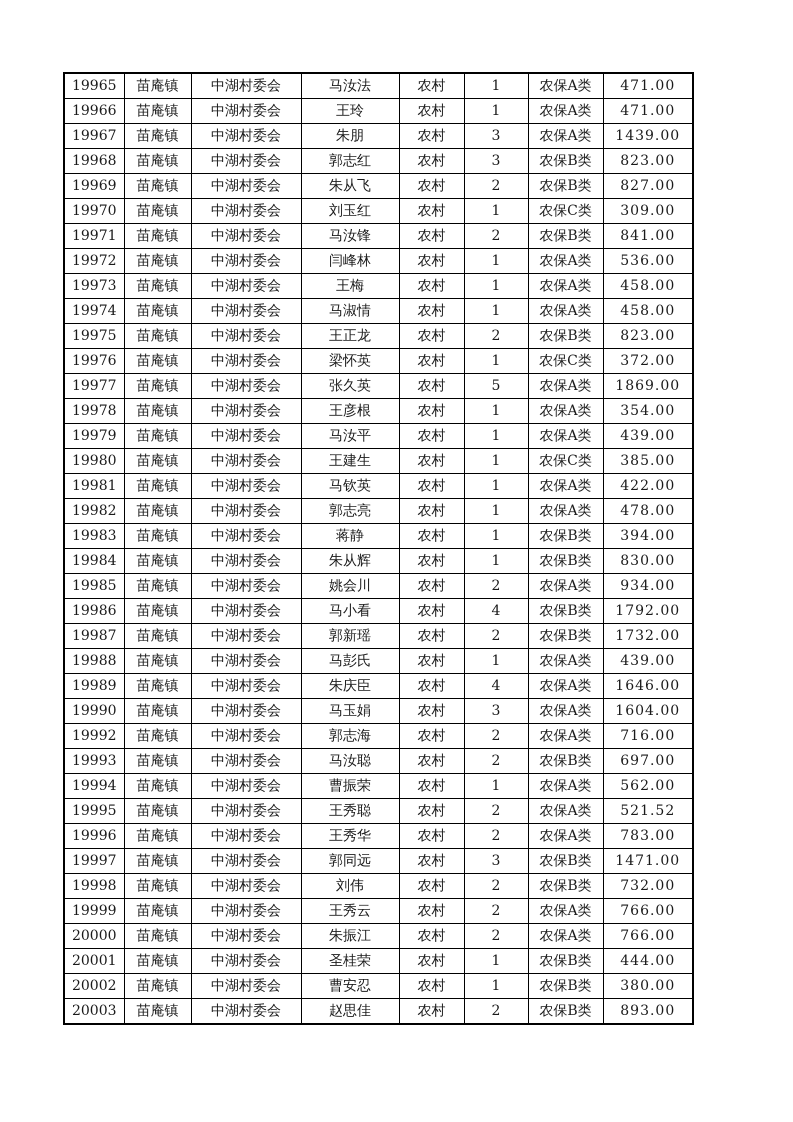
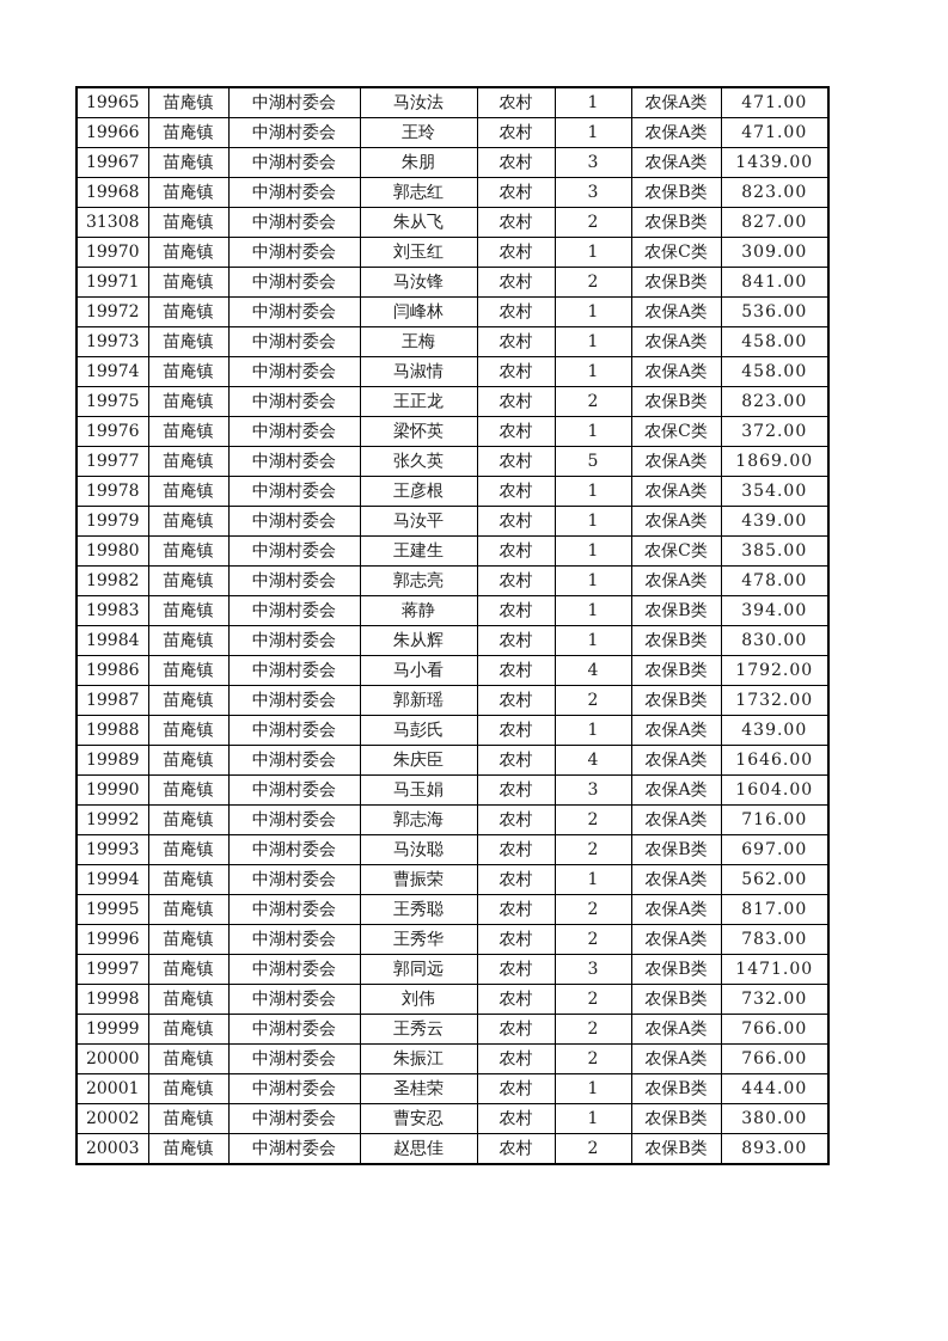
  19965	苗庵镇	中湖村委会	马汝法	农村	1	农保A类	471.00
  19966	苗庵镇	中湖村委会	王玲	农村	1	农保A类	471.00
  19967	苗庵镇	中湖村委会	朱朋	农村	3	农保A类	1439.00
  19968	苗庵镇	中湖村委会	郭志红	农村	3	农保B类	823.00
- 19969	苗庵镇	中湖村委会	朱从飞	农村	2	农保B类	827.00
+ 31308	苗庵镇	中湖村委会	朱从飞	农村	2	农保B类	827.00
  19970	苗庵镇	中湖村委会	刘玉红	农村	1	农保C类	309.00
  19971	苗庵镇	中湖村委会	马汝锋	农村	2	农保B类	841.00
  19972	苗庵镇	中湖村委会	闫峰林	农村	1	农保A类	536.00
  19973	苗庵镇	中湖村委会	王梅	农村	1	农保A类	458.00
  19974	苗庵镇	中湖村委会	马淑情	农村	1	农保A类	458.00
  19975	苗庵镇	中湖村委会	王正龙	农村	2	农保B类	823.00
  19976	苗庵镇	中湖村委会	梁怀英	农村	1	农保C类	372.00
  19977	苗庵镇	中湖村委会	张久英	农村	5	农保A类	1869.00
  19978	苗庵镇	中湖村委会	王彦根	农村	1	农保A类	354.00
  19979	苗庵镇	中湖村委会	马汝平	农村	1	农保A类	439.00
  19980	苗庵镇	中湖村委会	王建生	农村	1	农保C类	385.00
- 19981	苗庵镇	中湖村委会	马钦英	农村	1	农保A类	422.00
  19982	苗庵镇	中湖村委会	郭志亮	农村	1	农保A类	478.00
  19983	苗庵镇	中湖村委会	蒋静	农村	1	农保B类	394.00
  19984	苗庵镇	中湖村委会	朱从辉	农村	1	农保B类	830.00
- 19985	苗庵镇	中湖村委会	姚会川	农村	2	农保A类	934.00
  19986	苗庵镇	中湖村委会	马小看	农村	4	农保B类	1792.00
  19987	苗庵镇	中湖村委会	郭新瑶	农村	2	农保B类	1732.00
  19988	苗庵镇	中湖村委会	马彭氏	农村	1	农保A类	439.00
  19989	苗庵镇	中湖村委会	朱庆臣	农村	4	农保A类	1646.00
  19990	苗庵镇	中湖村委会	马玉娟	农村	3	农保A类	1604.00
  19992	苗庵镇	中湖村委会	郭志海	农村	2	农保A类	716.00
  19993	苗庵镇	中湖村委会	马汝聪	农村	2	农保B类	697.00
  19994	苗庵镇	中湖村委会	曹振荣	农村	1	农保A类	562.00
- 19995	苗庵镇	中湖村委会	王秀聪	农村	2	农保A类	521.52
+ 19995	苗庵镇	中湖村委会	王秀聪	农村	2	农保A类	817.00
  19996	苗庵镇	中湖村委会	王秀华	农村	2	农保A类	783.00
  19997	苗庵镇	中湖村委会	郭同远	农村	3	农保B类	1471.00
  19998	苗庵镇	中湖村委会	刘伟	农村	2	农保B类	732.00
  19999	苗庵镇	中湖村委会	王秀云	农村	2	农保A类	766.00
  20000	苗庵镇	中湖村委会	朱振江	农村	2	农保A类	766.00
  20001	苗庵镇	中湖村委会	圣桂荣	农村	1	农保B类	444.00
  20002	苗庵镇	中湖村委会	曹安忍	农村	1	农保B类	380.00
  20003	苗庵镇	中湖村委会	赵思佳	农村	2	农保B类	893.00
